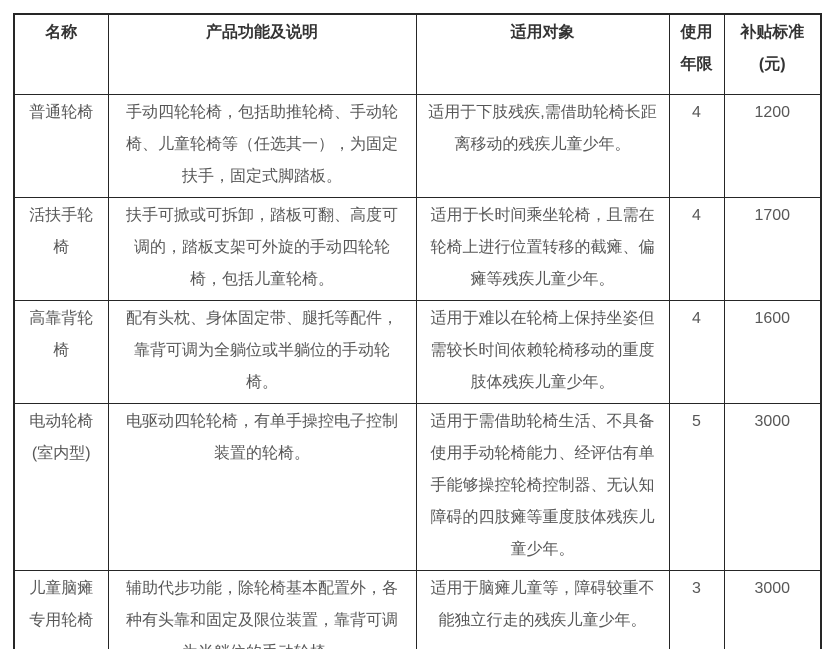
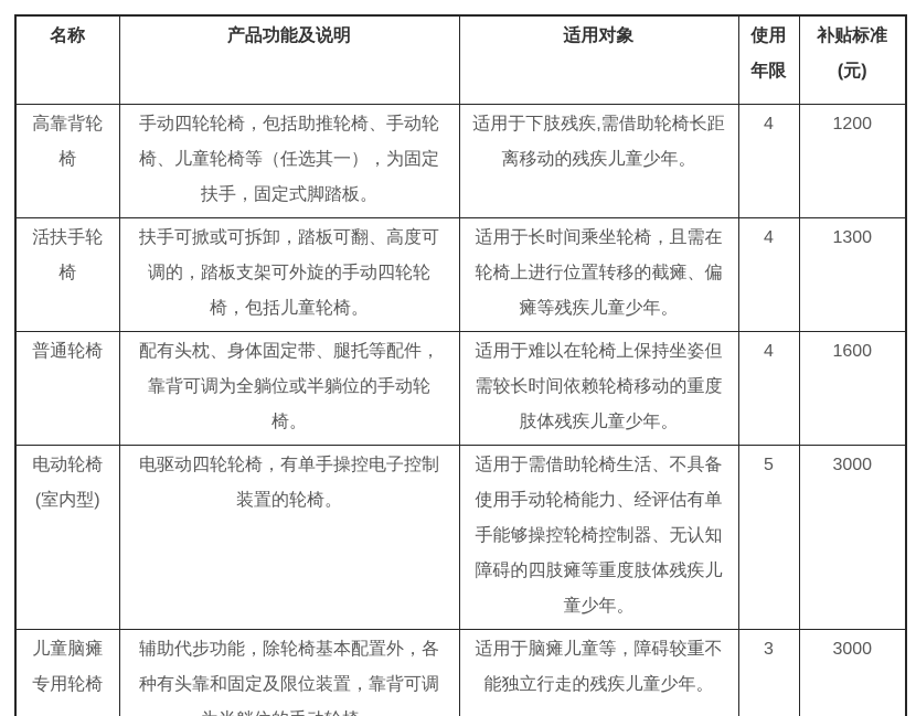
  名称	产品功能及说明	适用对象	使用年限	补贴标准(元)
- 普通轮椅	手动四轮轮椅，包括助推轮椅、手动轮椅、儿童轮椅等（任选其一），为固定扶手，固定式脚踏板。	适用于下肢残疾,需借助轮椅长距离移动的残疾儿童少年。	4	1200
+ 高靠背轮椅	手动四轮轮椅，包括助推轮椅、手动轮椅、儿童轮椅等（任选其一），为固定扶手，固定式脚踏板。	适用于下肢残疾,需借助轮椅长距离移动的残疾儿童少年。	4	1200
- 活扶手轮椅	扶手可掀或可拆卸，踏板可翻、高度可调的，踏板支架可外旋的手动四轮轮椅，包括儿童轮椅。	适用于长时间乘坐轮椅，且需在轮椅上进行位置转移的截瘫、偏瘫等残疾儿童少年。	4	1700
+ 活扶手轮椅	扶手可掀或可拆卸，踏板可翻、高度可调的，踏板支架可外旋的手动四轮轮椅，包括儿童轮椅。	适用于长时间乘坐轮椅，且需在轮椅上进行位置转移的截瘫、偏瘫等残疾儿童少年。	4	1300
- 高靠背轮椅	配有头枕、身体固定带、腿托等配件，靠背可调为全躺位或半躺位的手动轮椅。	适用于难以在轮椅上保持坐姿但需较长时间依赖轮椅移动的重度肢体残疾儿童少年。	4	1600
+ 普通轮椅	配有头枕、身体固定带、腿托等配件，靠背可调为全躺位或半躺位的手动轮椅。	适用于难以在轮椅上保持坐姿但需较长时间依赖轮椅移动的重度肢体残疾儿童少年。	4	1600
  电动轮椅(室内型)	电驱动四轮轮椅，有单手操控电子控制装置的轮椅。	适用于需借助轮椅生活、不具备使用手动轮椅能力、经评估有单手能够操控轮椅控制器、无认知障碍的四肢瘫等重度肢体残疾儿童少年。	5	3000
  儿童脑瘫专用轮椅	辅助代步功能，除轮椅基本配置外，各种有头靠和固定及限位装置，靠背可调	适用于脑瘫儿童等，障碍较重不能独立行走的残疾儿童少年。	3	3000
